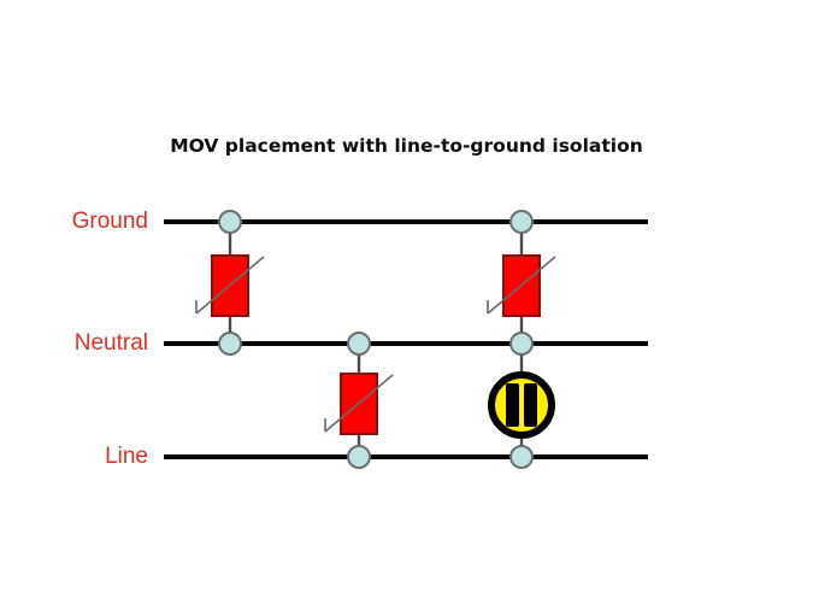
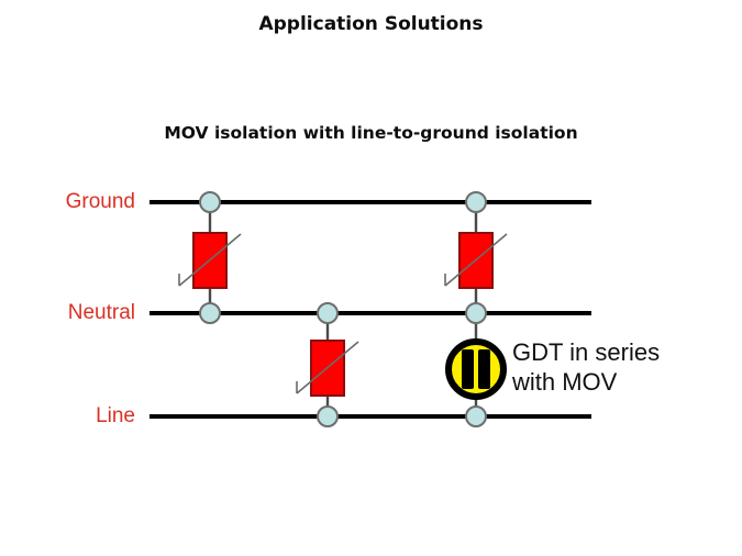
+ Application Solutions
- MOV placement with line-to-ground isolation
+ MOV isolation with line-to-ground isolation
  Ground
  Neutral
  Line
+ GDT in series
+ with MOV
